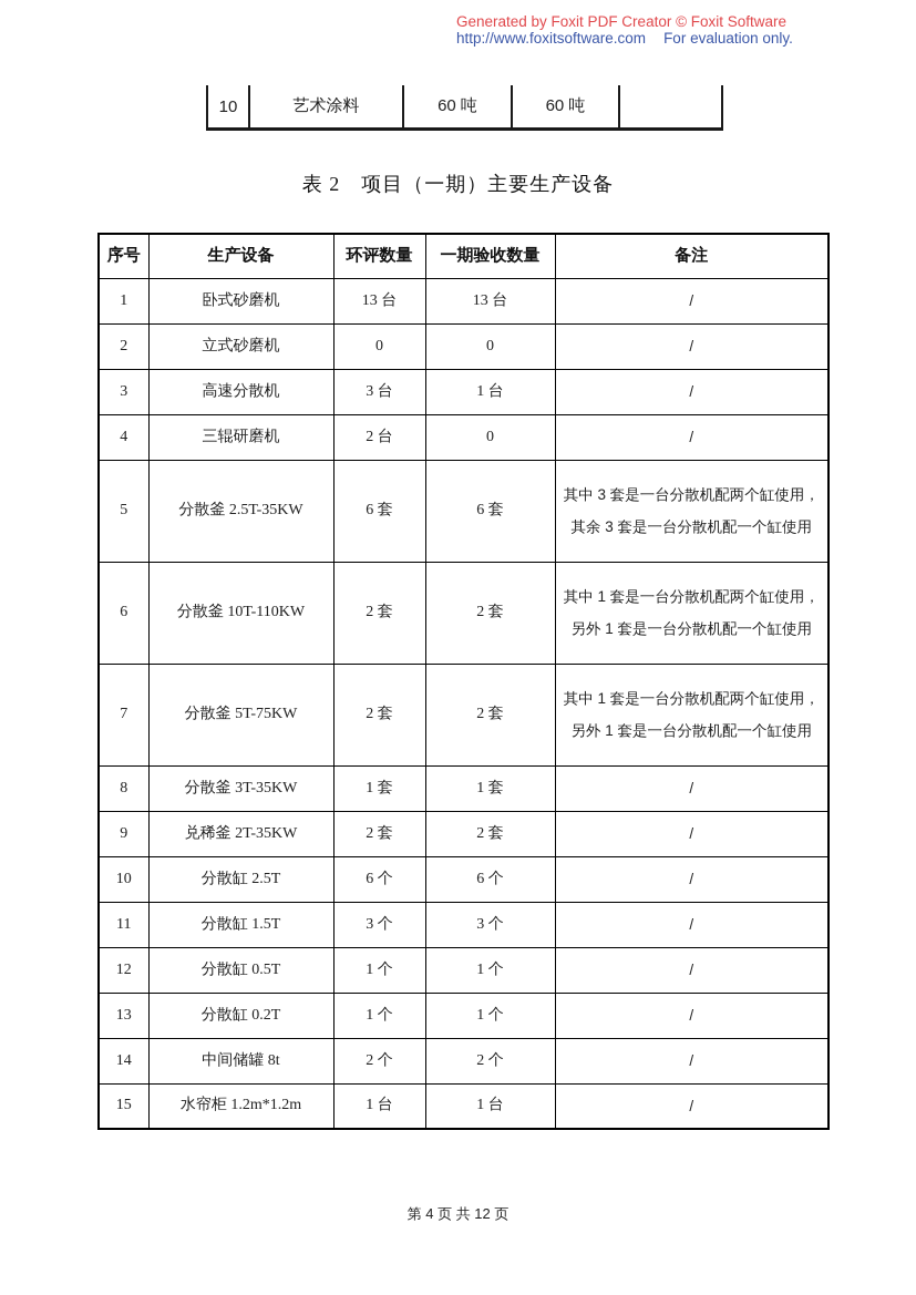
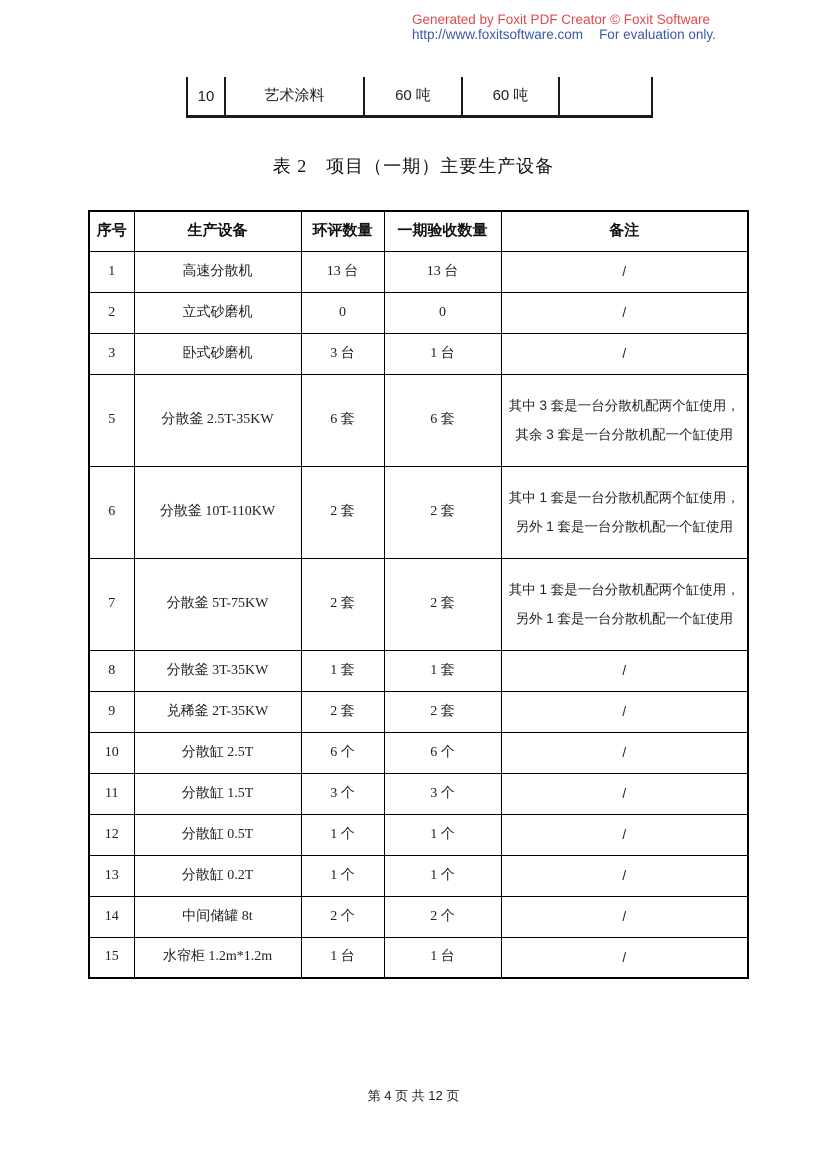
  Generated by Foxit PDF Creator © Foxit Software
  http://www.foxitsoftware.com For evaluation only.
  10
  艺术涂料
  60 吨
  60 吨
  表 2 项目（一期）主要生产设备
  序号	生产设备	环评数量	一期验收数量	备注
- 1	卧式砂磨机	13 台	13 台	/
+ 1	高速分散机	13 台	13 台	/
  2	立式砂磨机	0	0	/
- 3	高速分散机	3 台	1 台	/
+ 3	卧式砂磨机	3 台	1 台	/
- 4	三辊研磨机	2 台	0	/
  5	分散釜 2.5T-35KW	6 套	6 套	其中 3 套是一台分散机配两个缸使用，其余 3 套是一台分散机配一个缸使用
  6	分散釜 10T-110KW	2 套	2 套	其中 1 套是一台分散机配两个缸使用，另外 1 套是一台分散机配一个缸使用
  7	分散釜 5T-75KW	2 套	2 套	其中 1 套是一台分散机配两个缸使用，另外 1 套是一台分散机配一个缸使用
  8	分散釜 3T-35KW	1 套	1 套	/
  9	兑稀釜 2T-35KW	2 套	2 套	/
  10	分散缸 2.5T	6 个	6 个	/
  11	分散缸 1.5T	3 个	3 个	/
  12	分散缸 0.5T	1 个	1 个	/
  13	分散缸 0.2T	1 个	1 个	/
  14	中间储罐 8t	2 个	2 个	/
  15	水帘柜 1.2m*1.2m	1 台	1 台	/
  第 4 页 共 12 页
